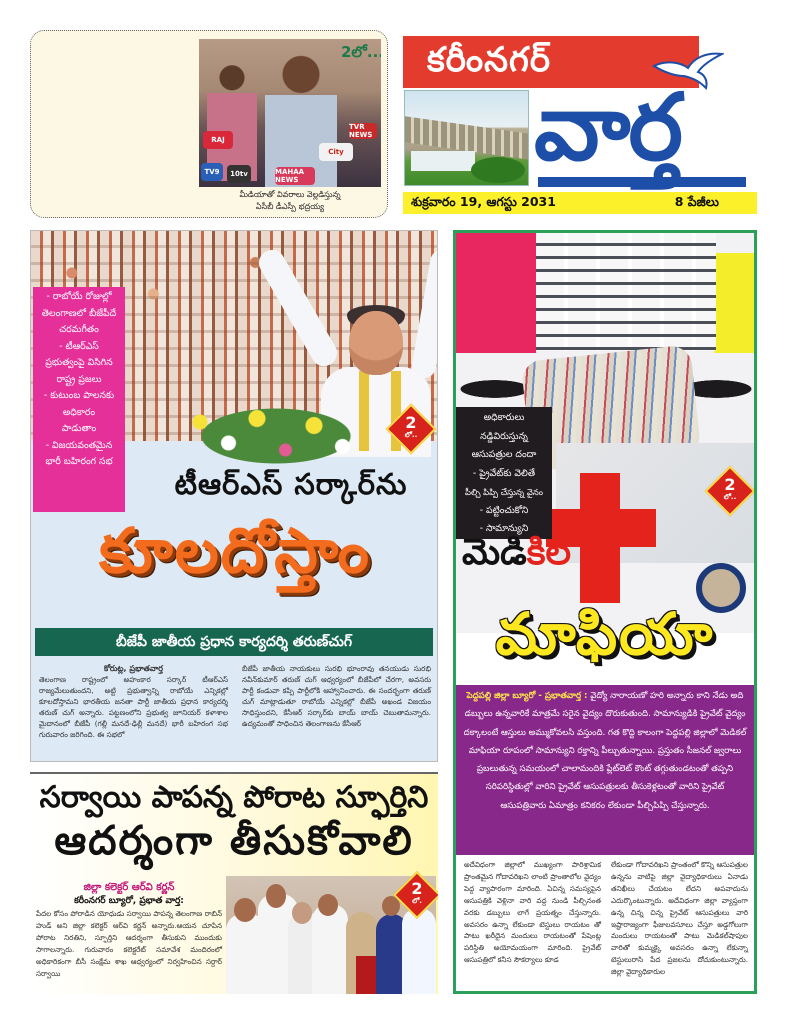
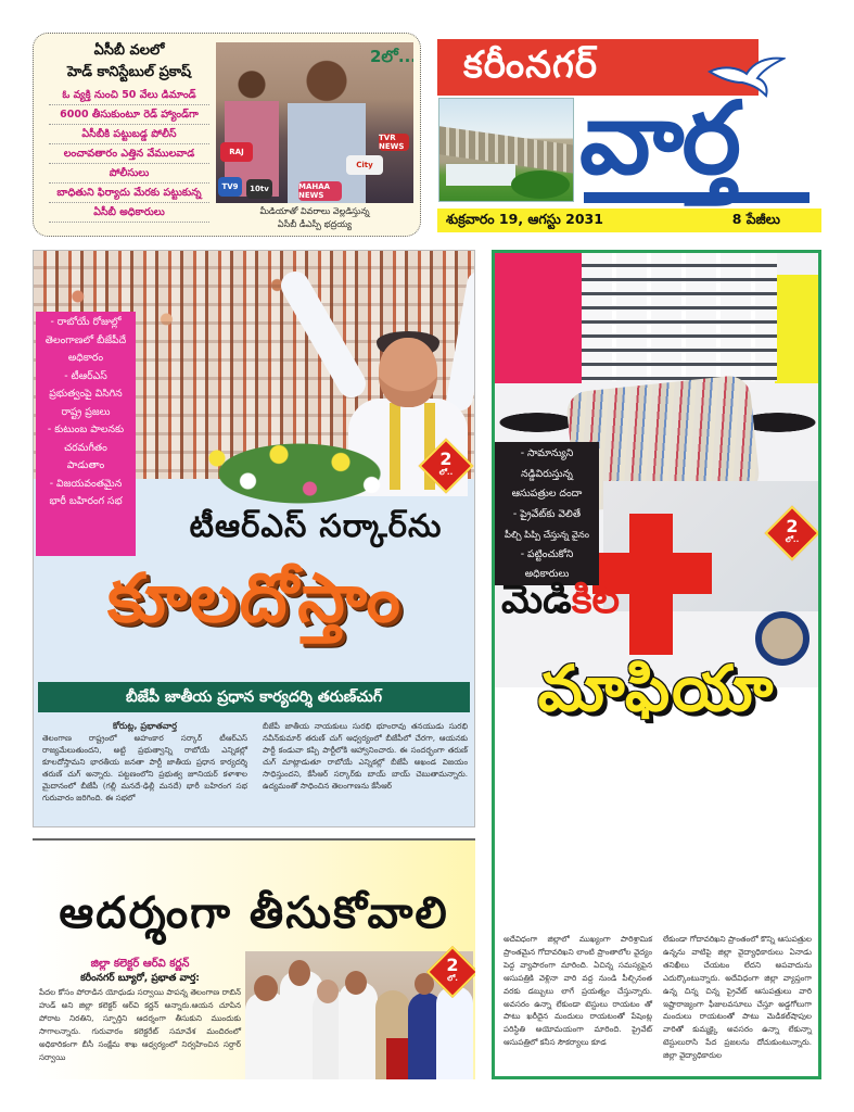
+ ఏసీబీ వలలో
+ హెడ్ కానిస్టేబుల్ ప్రకాష్
+ ఓ వ్యక్తి నుంచి 50 వేలు డిమాండ్
+ 6000 తీసుకుంటూ రెడ్ హ్యాండ్‌గా
+ ఏసీబీకి పట్టుబడ్డ పోలీస్
+ లంచావతారం ఎత్తిన వేములవాడ
+ పోలీసులు
+ బాధితుని ఫిర్యాదు మేరకు పట్టుకున్న
+ ఏసీబీ అధికారులు
  RAJ
  City
  TV9
  10tv
  MAHAA NEWS
  TVR NEWS
  2లో..
  మీడియాతో వివరాలు వెల్లడిస్తున్న
  ఏసీబీ డీఎస్పీ భద్రయ్య
  కరీంనగర్
  వార్త
  శుక్రవారం 19, ఆగస్టు 2031
  8 పేజీలు
  - రాబోయే రోజుల్లో
  తెలంగాణలో బీజేపీదే
- చరమగీతం
+ అధికారం
  - టీఆర్ఎస్
  ప్రభుత్వంపై విసిగిన
  రాష్ట్ర ప్రజలు
  - కుటుంబ పాలనకు
- అధికారం
+ చరమగీతం
  పాడుతాం
  - విజయవంతమైన
  భారీ బహిరంగ సభ
  2
  లో..
  టీఆర్ఎస్ సర్కార్‌ను
  కూలదోస్తాం
  బీజేపీ జాతీయ ప్రధాన కార్యదర్శి తరుణ్‌చుగ్
  కోరుట్ల, ప్రభాతవార్త
  తెలంగాణ రాష్ట్రంలో అహంకార సర్కార్ టీఆర్ఎస్ రాజ్యమేలుతుందని, అట్టి ప్రభుత్వాన్ని రాబోయే ఎన్నికల్లో కూలదోస్తామని భారతీయ జనతా పార్టీ జాతీయ ప్రధాన కార్యదర్శి తరుణ్ చుగ్ అన్నారు. పట్టణంలోని ప్రభుత్వ జూనియర్ కళాశాల మైదానంలో బీజేపీ (గల్లీ మనదే-ఢిల్లీ మనదే) భారీ బహిరంగ సభ గురువారం జరిగింది. ఈ సభలో
- బీజేపీ జాతీయ నాయకులు సురభి భూంరావు తనయుడు సురభి నవీన్‌కుమార్ తరుణ్ చుగ్ ఆధ్వర్యంలో బీజేపీలో చేరగా, అవసరు పార్టీ కండువా కప్పి పార్టీలోకి ఆహ్వానించారు. ఈ సందర్భంగా తరుణ్ చుగ్ మాట్లాడుతూ రాబోయే ఎన్నికల్లో బీజేపీ అఖండ విజయం సాధిస్తుందని, కేసీఆర్ సర్కార్‌కు బాయ్ బాయ్ చెబుతామన్నారు. ఉద్యమంతో సాధించిన తెలంగాణను కేసీఆర్
+ బీజేపీ జాతీయ నాయకులు సురభి భూంరావు తనయుడు సురభి నవీన్‌కుమార్ తరుణ్ చుగ్ ఆధ్వర్యంలో బీజేపీలో చేరగా, ఆయనకు పార్టీ కండువా కప్పి పార్టీలోకి ఆహ్వానించారు. ఈ సందర్భంగా తరుణ్ చుగ్ మాట్లాడుతూ రాబోయే ఎన్నికల్లో బీజేపీ అఖండ విజయం సాధిస్తుందని, కేసీఆర్ సర్కార్‌కు బాయ్ బాయ్ చెబుతామన్నారు. ఉద్యమంతో సాధించిన తెలంగాణను కేసీఆర్
- సర్వాయి పాపన్న పోరాట స్ఫూర్తిని
  ఆదర్శంగా తీసుకోవాలి
  జిల్లా కలెక్టర్ ఆర్‌వి కర్ణన్
  కరీంనగర్ బ్యూరో, ప్రభాత వార్త:
  పేదల కోసం పోరాడిన యోధుడు సర్వాయి పాపన్న తెలంగాణ రాబిన్ హుడ్ అని జిల్లా కలెక్టర్ ఆర్‌వి కర్ణన్ అన్నారు.ఆయన చూపిన పోరాట నిరతిని, స్ఫూర్తిని ఆదర్శంగా తీసుకుని ముందుకు సాగాలన్నారు. గురువారం కలెక్టరేట్ సమావేశ మందిరంలో అధికారికంగా బీసీ సంక్షేమ శాఖ ఆధ్వర్యంలో నిర్వహించిన సర్దార్ సర్వాయి
  2
  లో.
- అధికారులు
+ - సామాన్యుని
  నడ్డివిరుస్తున్న
  ఆసుపత్రుల దందా
  - ప్రైవేట్‌కు వెలితే
  పీల్చి పిప్పి చేస్తున్న వైనం
  - పట్టించుకోని
- - సామాన్యుని
+ అధికారులు
  2
  లో..
  మెడికిల్
  మాఫియా
- పెద్దపల్లి జిల్లా బ్యూరో - ప్రభాతవార్త : వైద్యో నారాయణో హరి అన్నారు కాని నేడు అది డబ్బులు ఉన్నవారికే మాత్రమే సరైన వైద్యం దొరుకుతుంది. సామాన్యుడికి ప్రైవేట్ వైద్యం దక్కాలంటే ఆస్తులు అమ్ముకోవలసి వస్తుంది. గత కొద్ది కాలంగా పెద్దపల్లి జిల్లాలో మెడికల్ మాఫియా రూపంలో సామాన్యుని రక్తాన్ని పీల్చుతున్నాయి. ప్రస్తుతం సీజనల్ జ్వరాలు ప్రబలుతున్న సమయంలో చాలామందికి ప్లేట్‌లెట్ కౌంట్ తగ్గుతుండటంతో తప్పని సరిపరిస్థితుల్లో వారిని ప్రైవేట్ ఆసుపత్రులకు తీసుకెళ్లటంతో వారిని ప్రైవేట్ ఆసుపత్రివారు ఏమాత్రం కనికరం లేకుండా పీల్చిపిప్పి చేస్తున్నారు.
  అదేవిధంగా జిల్లాలో ముఖ్యంగా పారిశ్రామిక ప్రాంతమైన గోదావరిఖని లాంటి ప్రాంతాలోల వైద్యం పెద్ద వ్యాపారంగా మారింది. ఏచిన్న సమస్యపైన ఆసుపత్రికి వెళ్లినా వారి వద్ద నుండి పీల్చినంత వరకు డబ్బులు లాగే ప్రయత్నం చేస్తున్నారు. అవసరం ఉన్నా లేకుండా టెస్టులు రాయటం తో పాటు ఖరీదైన మందులు రాయటంతో పేషెంట్ల పరిస్థితి అయోమయంగా మారింది. ప్రైవేట్ ఆసుపత్రిలో కనీస సౌకర్యాలు కూడ
  లేకుండా గోదావరిఖని ప్రాంతంలో కొన్ని ఆసుపత్రుల ఉన్నను వాటిపై జిల్లా వైద్యాధికారులు ఏనాడు తనిఖీలు చేయటం లేదని అపవాదును ఎదుర్కొంటున్నారు. అదేవిధంగా జిల్లా వ్యాప్తంగా ఉన్న చిన్న చిన్న ప్రైవేట్ ఆసుపత్రులు వారి ఇష్టారాజ్యంగా ఫీజులవసూలు చేస్తూ అడ్డగోలుగా మందులు రాయటంతో పాటు మెడికల్‌షాపుల వారితో కుమ్మక్కై అవసరం ఉన్నా లేకున్నా టెస్టులురాసి పేద ప్రజలను దోచుకుంటున్నారు. జిల్లా వైద్యాధికారుల
